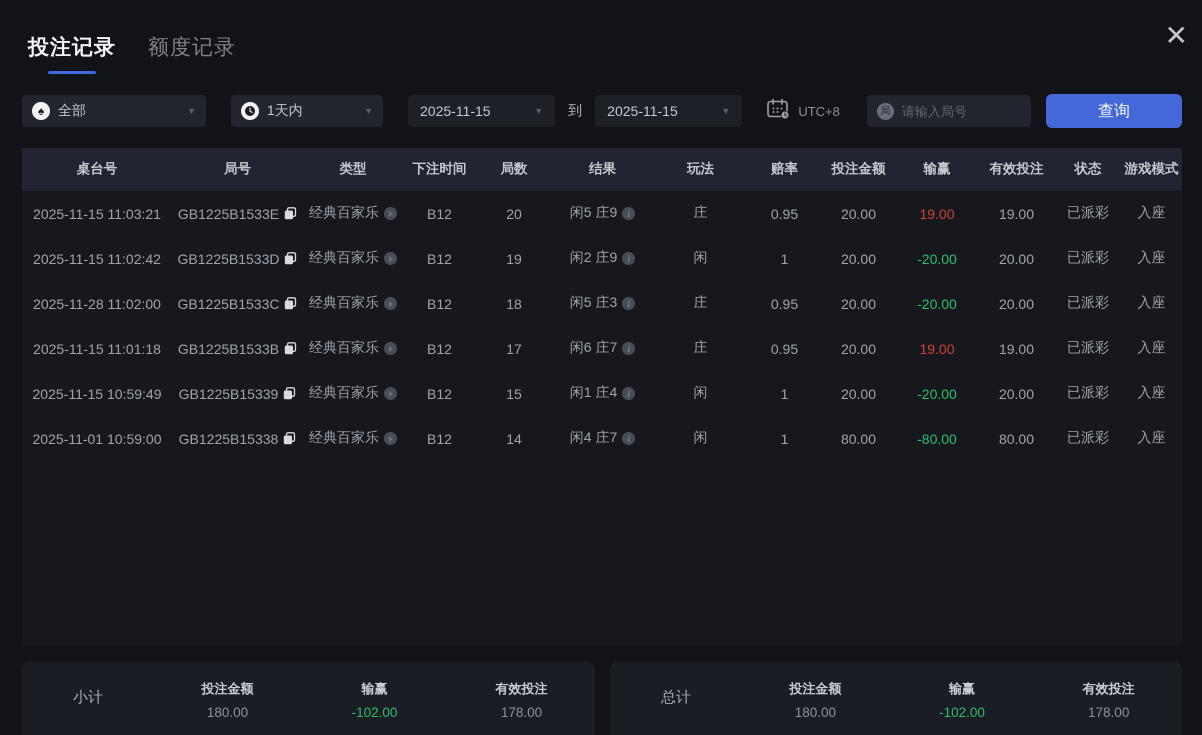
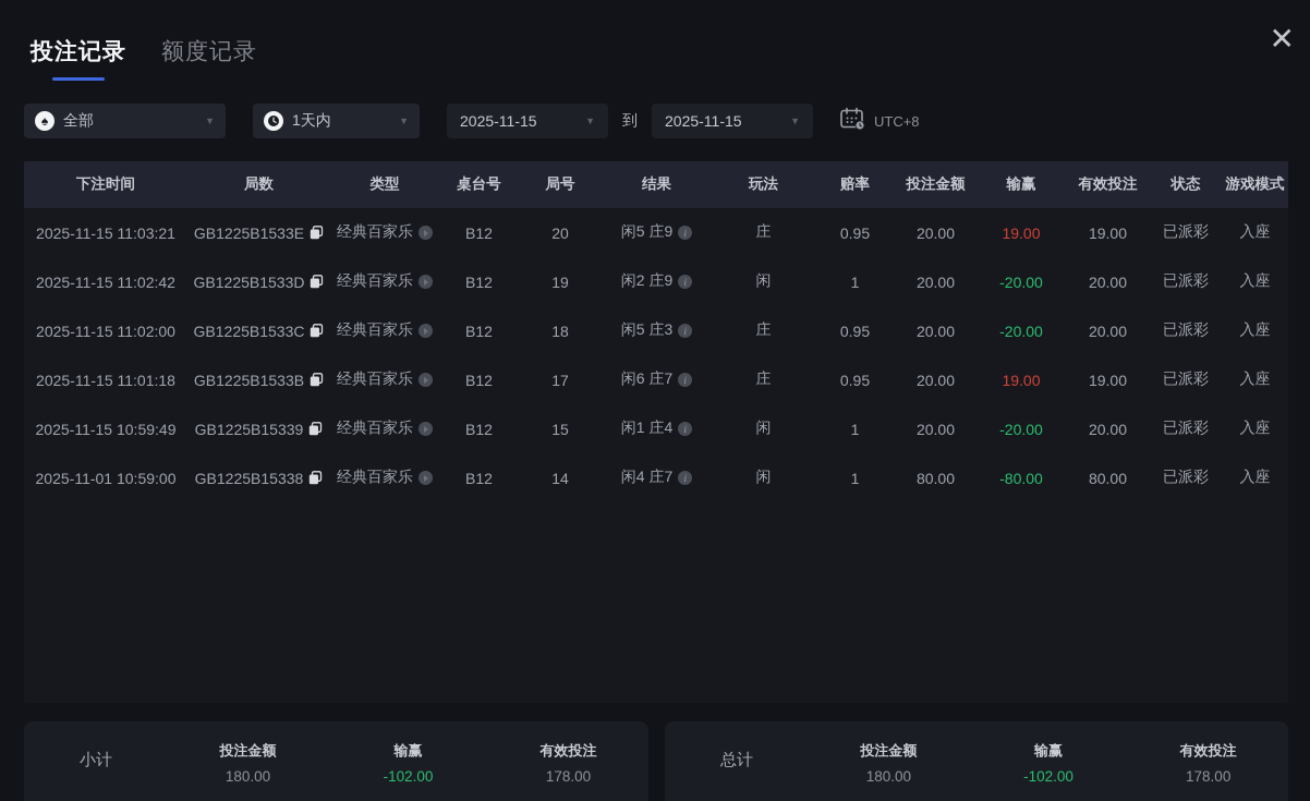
  投注记录
  额度记录
  ✕
  ♠
  全部
  ▼
  1天内
  ▼
  2025-11-15
  ▼
  到
  2025-11-15
  ▼
  UTC+8
- 局
- 请输入局号
- 查询
- 桌台号
+ 下注时间
- 局号
+ 局数
  类型
- 下注时间
+ 桌台号
- 局数
+ 局号
  结果
  玩法
  赔率
  投注金额
  输赢
  有效投注
  状态
  游戏模式
  2025-11-15 11:03:21
  GB1225B1533E
  经典百家乐
  B12
  20
  闲5 庄9
  i
  庄
  0.95
  20.00
  19.00
  19.00
  已派彩
  入座
  2025-11-15 11:02:42
  GB1225B1533D
  经典百家乐
  B12
  19
  闲2 庄9
  i
  闲
  1
  20.00
  -20.00
  20.00
  已派彩
  入座
- 2025-11-28 11:02:00
+ 2025-11-15 11:02:00
  GB1225B1533C
  经典百家乐
  B12
  18
  闲5 庄3
  i
  庄
  0.95
  20.00
  -20.00
  20.00
  已派彩
  入座
  2025-11-15 11:01:18
  GB1225B1533B
  经典百家乐
  B12
  17
  闲6 庄7
  i
  庄
  0.95
  20.00
  19.00
  19.00
  已派彩
  入座
  2025-11-15 10:59:49
  GB1225B15339
  经典百家乐
  B12
  15
  闲1 庄4
  i
  闲
  1
  20.00
  -20.00
  20.00
  已派彩
  入座
  2025-11-01 10:59:00
  GB1225B15338
  经典百家乐
  B12
  14
  闲4 庄7
  i
  闲
  1
  80.00
  -80.00
  80.00
  已派彩
  入座
  小计
  投注金额
  180.00
  输赢
  -102.00
  有效投注
  178.00
  总计
  投注金额
  180.00
  输赢
  -102.00
  有效投注
  178.00
